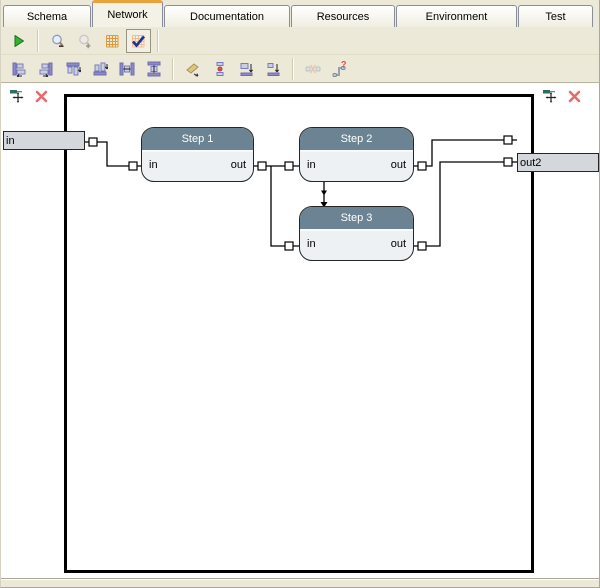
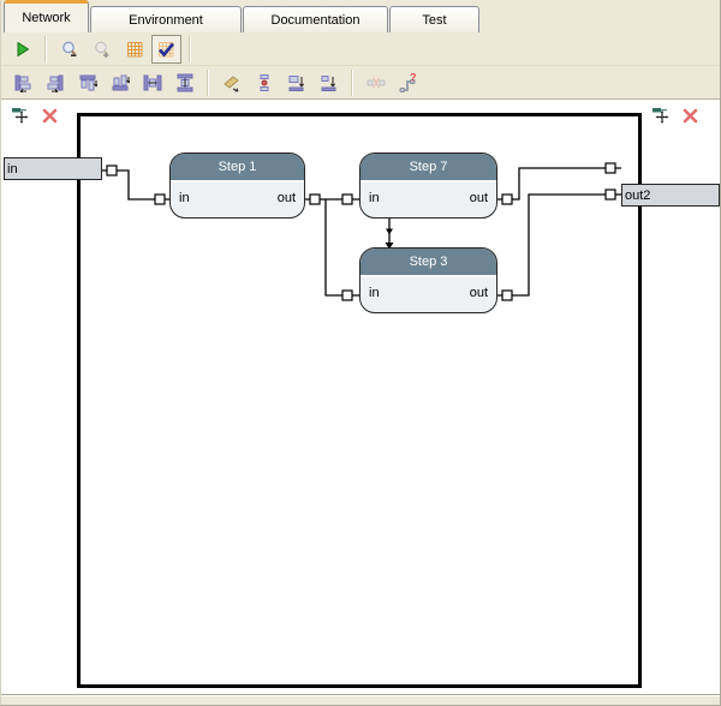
- Schema
  Network
- Documentation
+ Environment
- Resources
- Environment
+ Documentation
  Test
  ?
  Step 1
  in
  out
- Step 2
+ Step 7
  in
  out
  Step 3
  in
  out
  in
  out2
